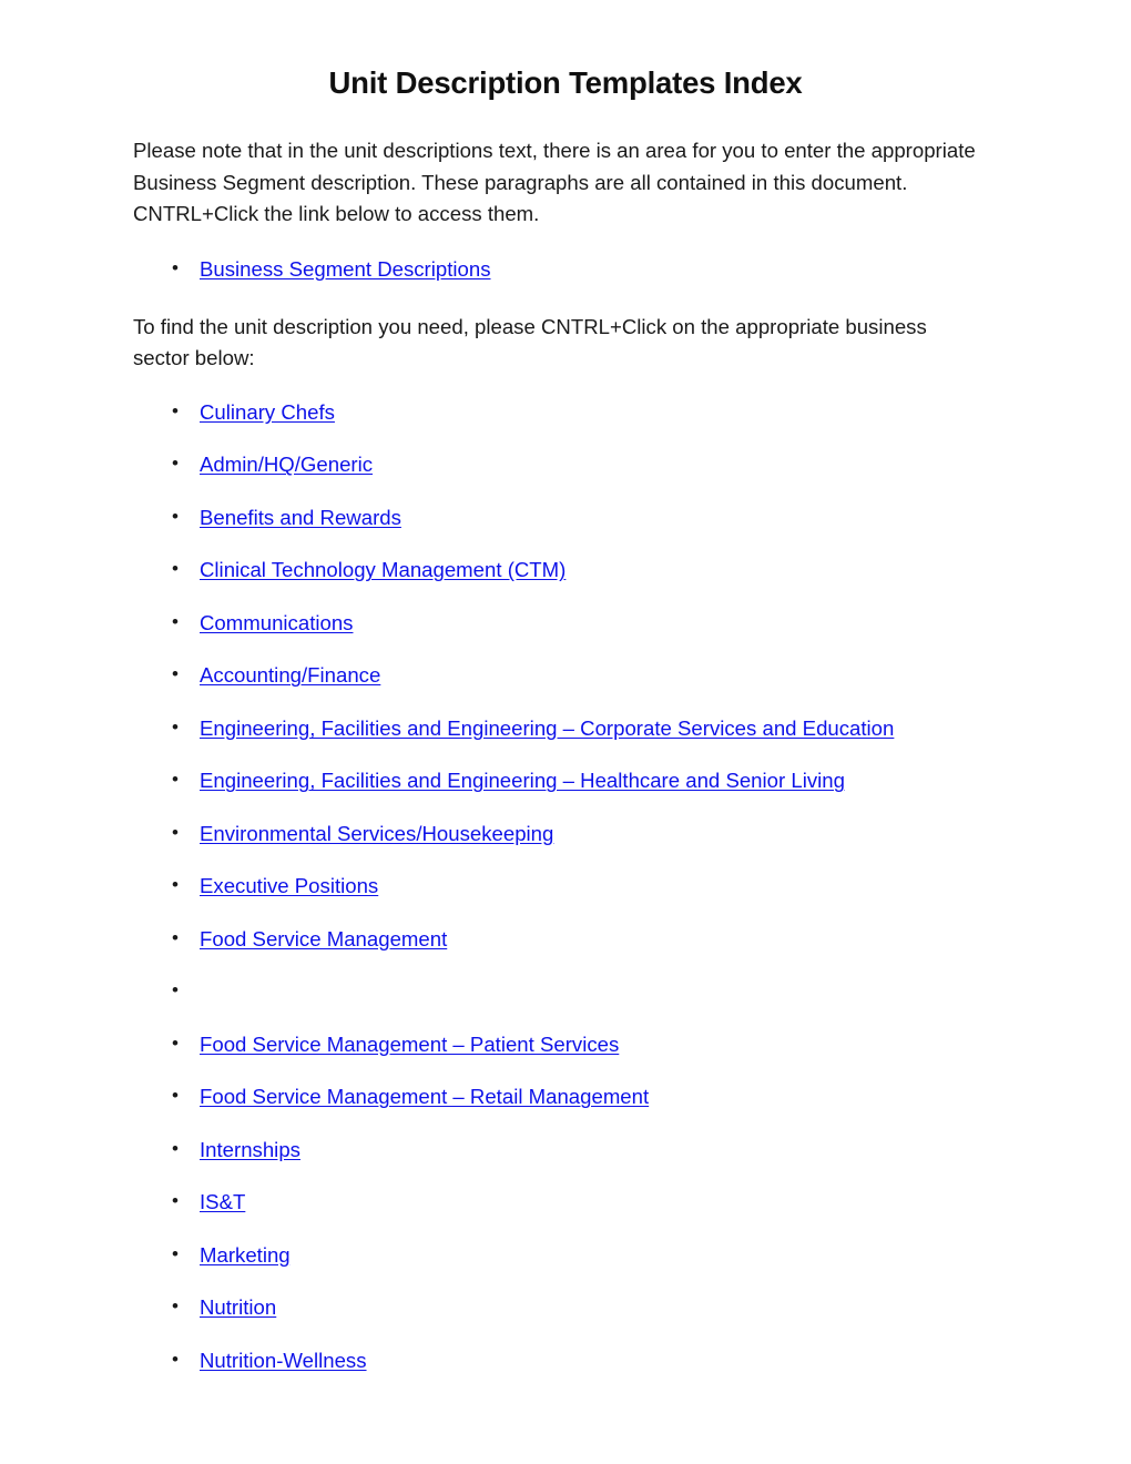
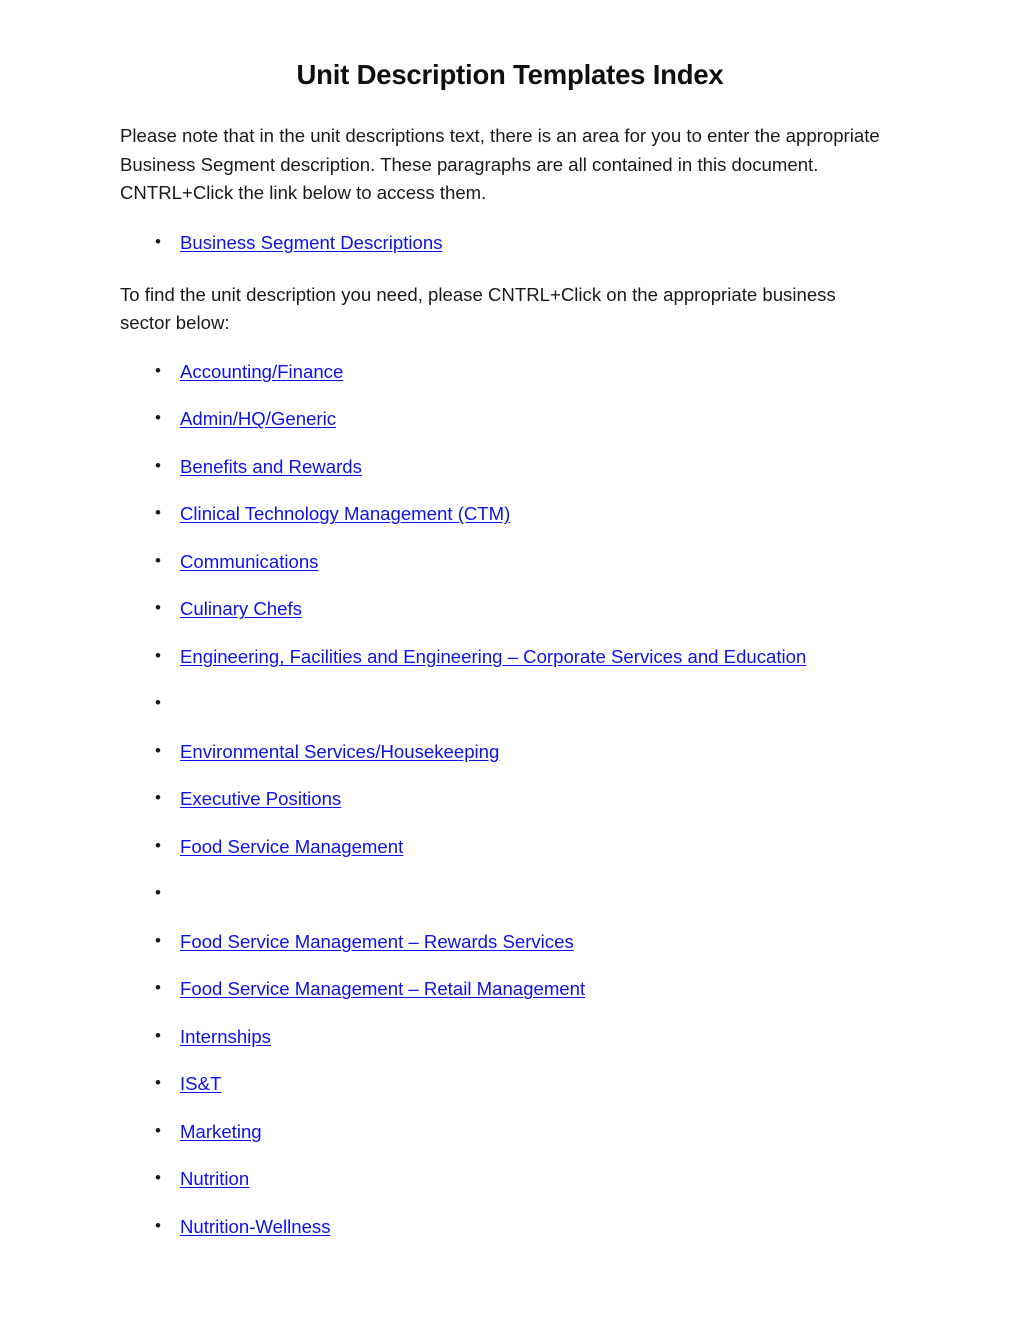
  Unit Description Templates Index
  Please note that in the unit descriptions text, there is an area for you to enter the appropriate Business Segment description. These paragraphs are all contained in this document. CNTRL+Click the link below to access them.
  •
  Business Segment Descriptions
  To find the unit description you need, please CNTRL+Click on the appropriate business sector below:
  •
- Culinary Chefs
+ Accounting/Finance
  •
  Admin/HQ/Generic
  •
  Benefits and Rewards
  •
  Clinical Technology Management (CTM)
  •
  Communications
  •
- Accounting/Finance
+ Culinary Chefs
  •
  Engineering, Facilities and Engineering – Corporate Services and Education
  •
- Engineering, Facilities and Engineering – Healthcare and Senior Living
  •
  Environmental Services/Housekeeping
  •
  Executive Positions
  •
  Food Service Management
  •
  •
- Food Service Management – Patient Services
+ Food Service Management – Rewards Services
  •
  Food Service Management – Retail Management
  •
  Internships
  •
  IS&T
  •
  Marketing
  •
  Nutrition
  •
  Nutrition-Wellness
